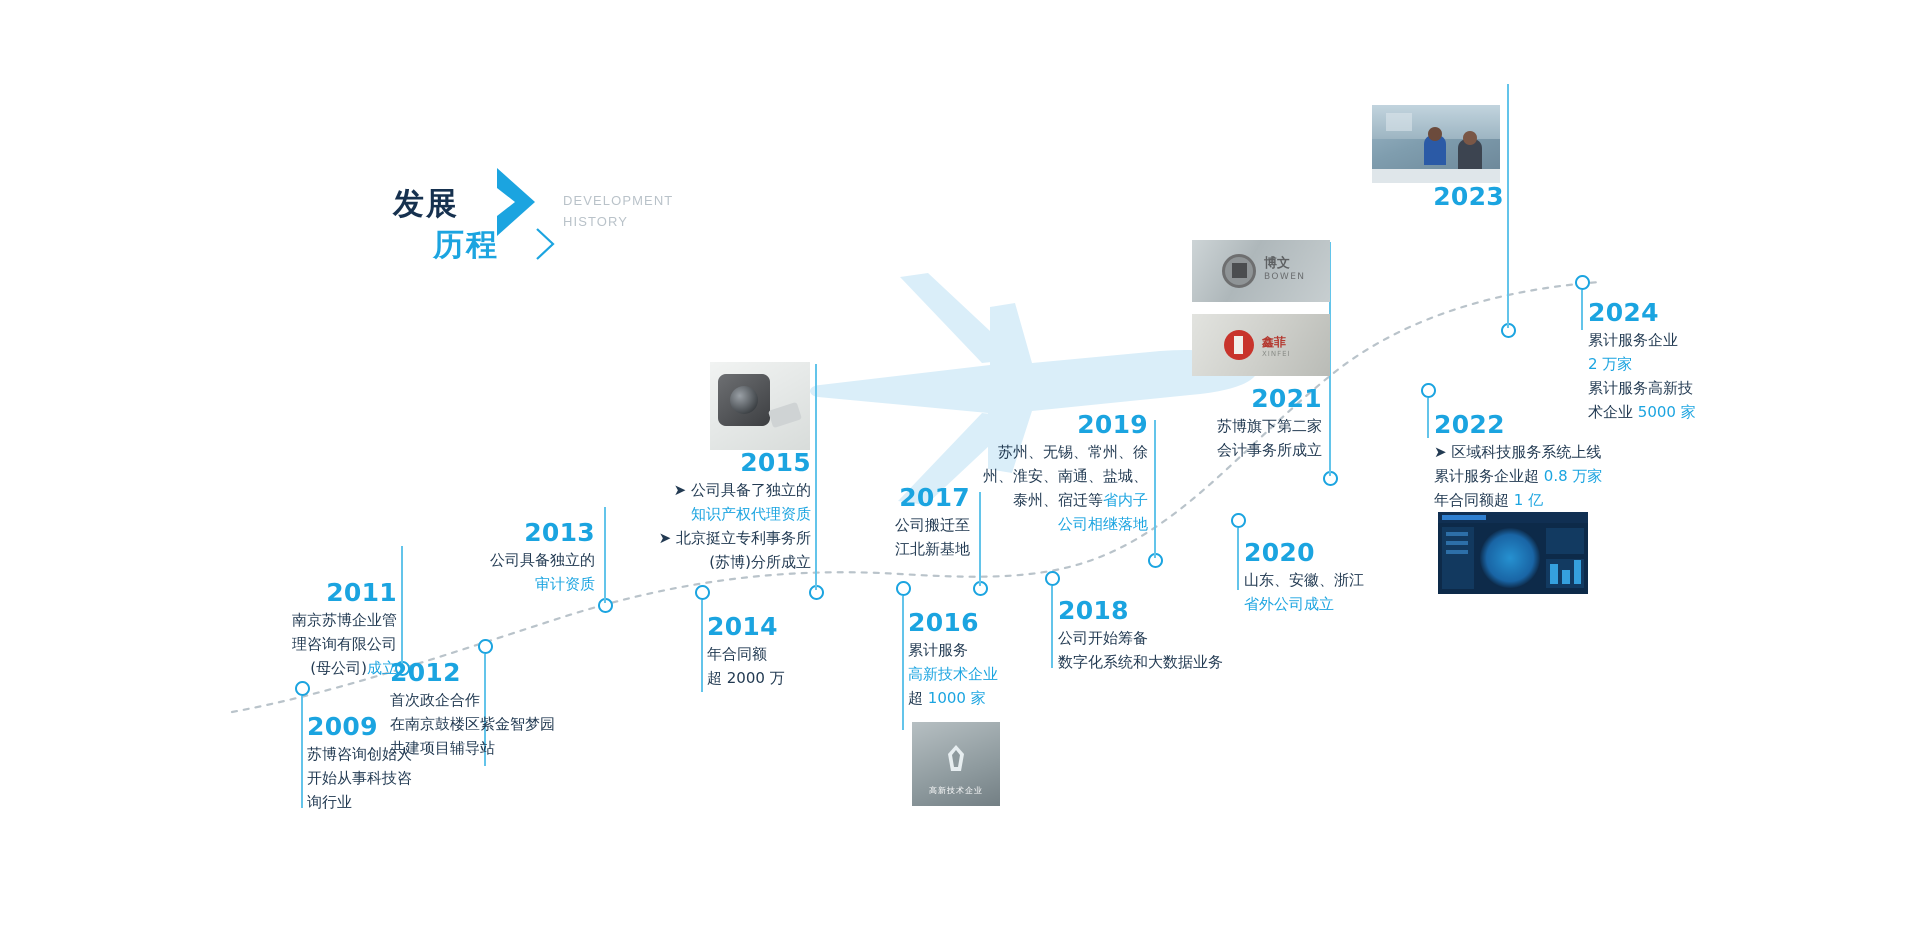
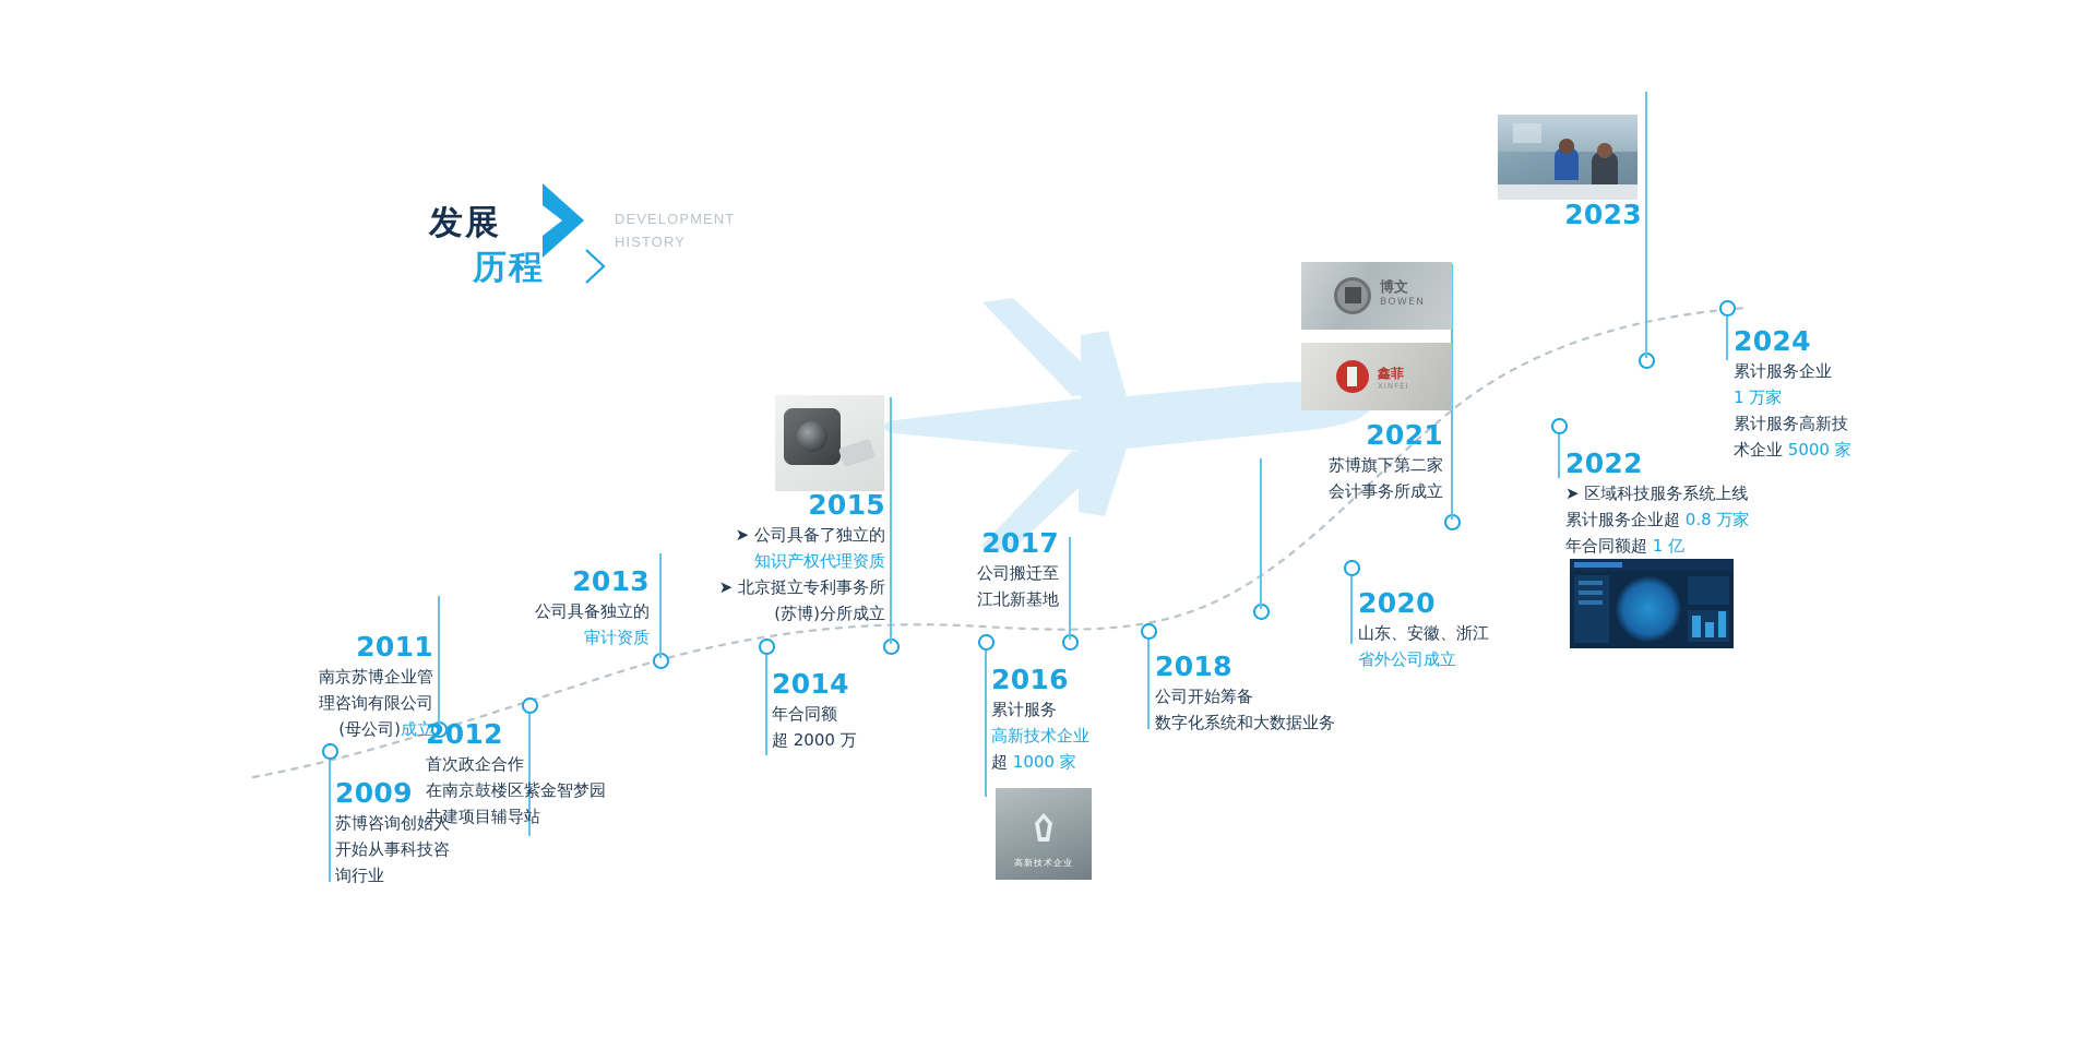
  发展
  历程
  DEVELOPMENT
  HISTORY
  高新技术企业
  博文
  BOWEN
  鑫菲
  XINFEI
  2009
  苏博咨询创始人
  开始从事科技咨
  询行业
  2011
  南京苏博企业管
  理咨询有限公司
  (母公司)成立
  2012
  首次政企合作
  在南京鼓楼区紫金智梦园
  共建项目辅导站
  2013
  公司具备独立的
  审计资质
  2014
  年合同额
  超 2000 万
  2015
  ➤ 公司具备了独立的
  知识产权代理资质
  ➤ 北京挺立专利事务所
  (苏博)分所成立
  2016
  累计服务
  高新技术企业
  超 1000 家
  2017
  公司搬迁至
  江北新基地
  2018
  公司开始筹备
  数字化系统和大数据业务
- 2019
- 苏州、无锡、常州、徐
- 州、淮安、南通、盐城、
- 泰州、宿迁等省内子
- 公司相继落地
  2020
  山东、安徽、浙江
  省外公司成立
  2021
  苏博旗下第二家
  会计事务所成立
  2022
  ➤ 区域科技服务系统上线
  累计服务企业超 0.8 万家
  年合同额超 1 亿
  2023
  2024
  累计服务企业
- 2 万家
+ 1 万家
  累计服务高新技
  术企业 5000 家
